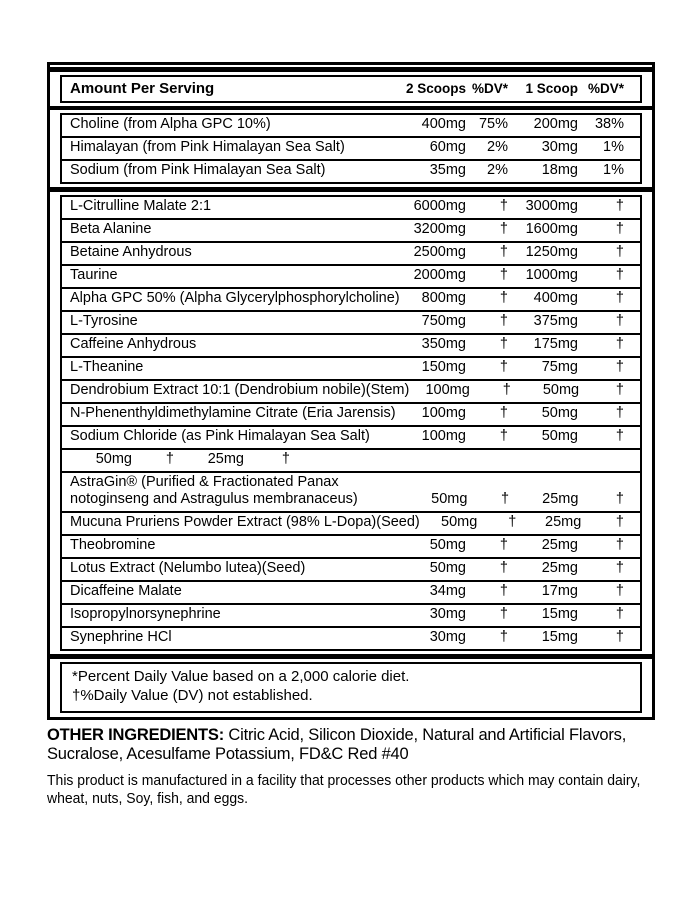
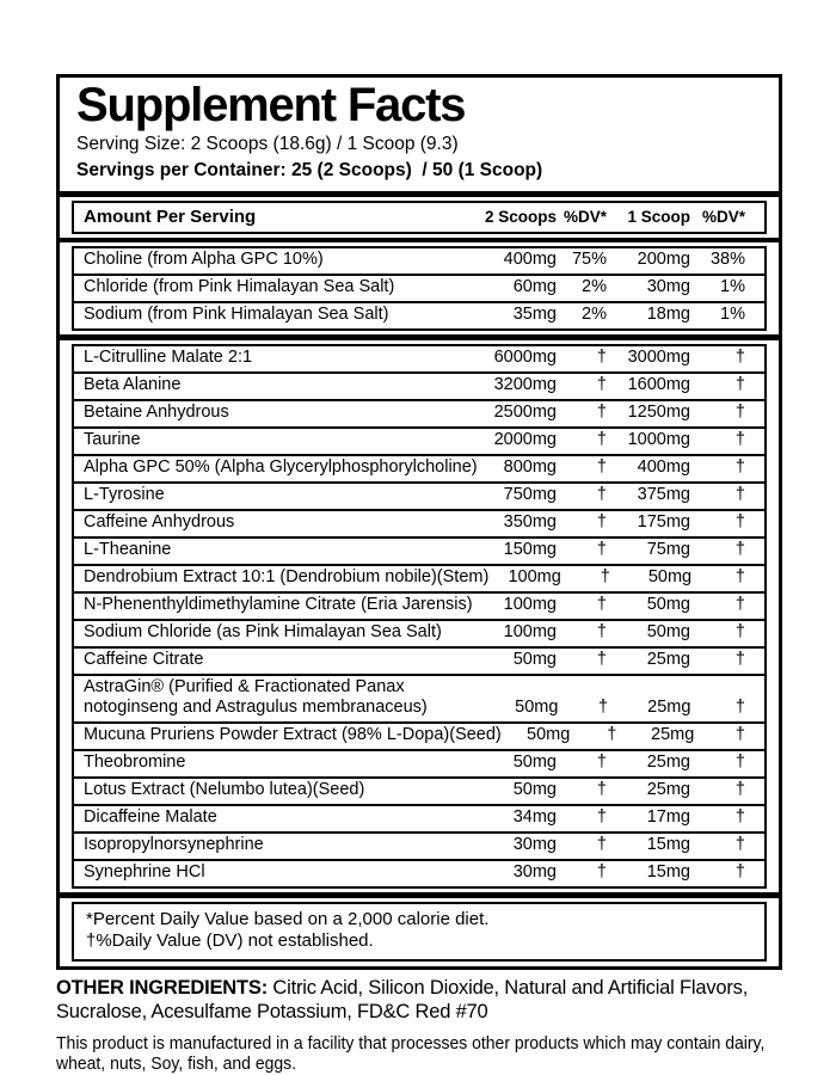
+ Supplement Facts
+ Serving Size: 2 Scoops (18.6g) / 1 Scoop (9.3)
+ Servings per Container: 25 (2 Scoops) / 50 (1 Scoop)
  Amount Per Serving
  2 Scoops
  %DV*
  1 Scoop
  %DV*
  Choline (from Alpha GPC 10%)
  400mg
  75%
  200mg
  38%
- Himalayan (from Pink Himalayan Sea Salt)
+ Chloride (from Pink Himalayan Sea Salt)
  60mg
  2%
  30mg
  1%
  Sodium (from Pink Himalayan Sea Salt)
  35mg
  2%
  18mg
  1%
  L-Citrulline Malate 2:1
  6000mg
  †
  3000mg
  †
  Beta Alanine
  3200mg
  †
  1600mg
  †
  Betaine Anhydrous
  2500mg
  †
  1250mg
  †
  Taurine
  2000mg
  †
  1000mg
  †
  Alpha GPC 50% (Alpha Glycerylphosphorylcholine)
  800mg
  †
  400mg
  †
  L-Tyrosine
  750mg
  †
  375mg
  †
  Caffeine Anhydrous
  350mg
  †
  175mg
  †
  L-Theanine
  150mg
  †
  75mg
  †
  Dendrobium Extract 10:1 (Dendrobium nobile)(Stem)
  100mg
  †
  50mg
  †
  N-Phenenthyldimethylamine Citrate (Eria Jarensis)
  100mg
  †
  50mg
  †
  Sodium Chloride (as Pink Himalayan Sea Salt)
  100mg
  †
  50mg
  †
+ Caffeine Citrate
  50mg
  †
  25mg
  †
  AstraGin® (Purified & Fractionated Panax notoginseng and Astragulus membranaceus)
  50mg
  †
  25mg
  †
  Mucuna Pruriens Powder Extract (98% L-Dopa)(Seed)
  50mg
  †
  25mg
  †
  Theobromine
  50mg
  †
  25mg
  †
  Lotus Extract (Nelumbo lutea)(Seed)
  50mg
  †
  25mg
  †
  Dicaffeine Malate
  34mg
  †
  17mg
  †
  Isopropylnorsynephrine
  30mg
  †
  15mg
  †
  Synephrine HCl
  30mg
  †
  15mg
  †
  *Percent Daily Value based on a 2,000 calorie diet.
  †%Daily Value (DV) not established.
- OTHER INGREDIENTS: Citric Acid, Silicon Dioxide, Natural and Artificial Flavors, Sucralose, Acesulfame Potassium, FD&C Red #40
+ OTHER INGREDIENTS: Citric Acid, Silicon Dioxide, Natural and Artificial Flavors, Sucralose, Acesulfame Potassium, FD&C Red #70
  This product is manufactured in a facility that processes other products which may contain dairy, wheat, nuts, Soy, fish, and eggs.
